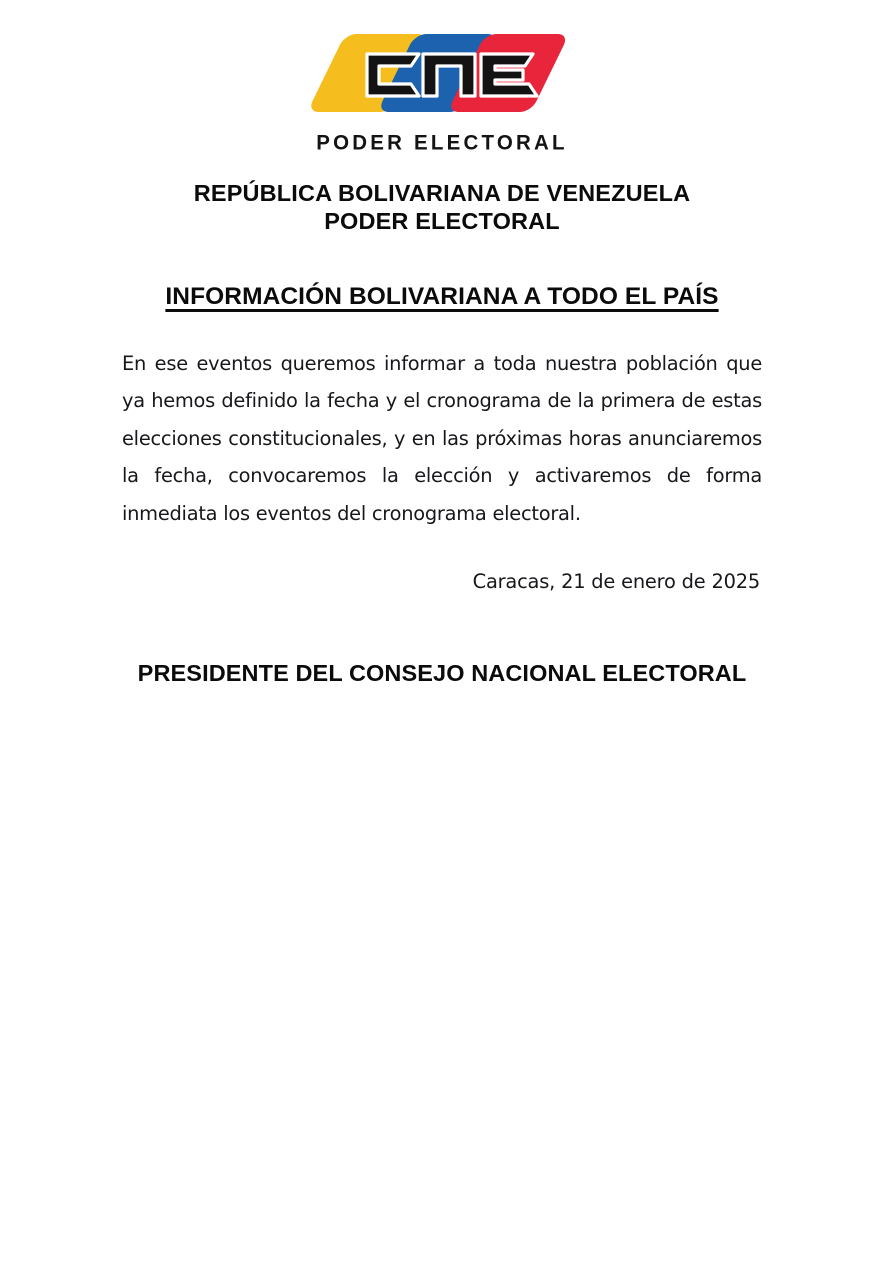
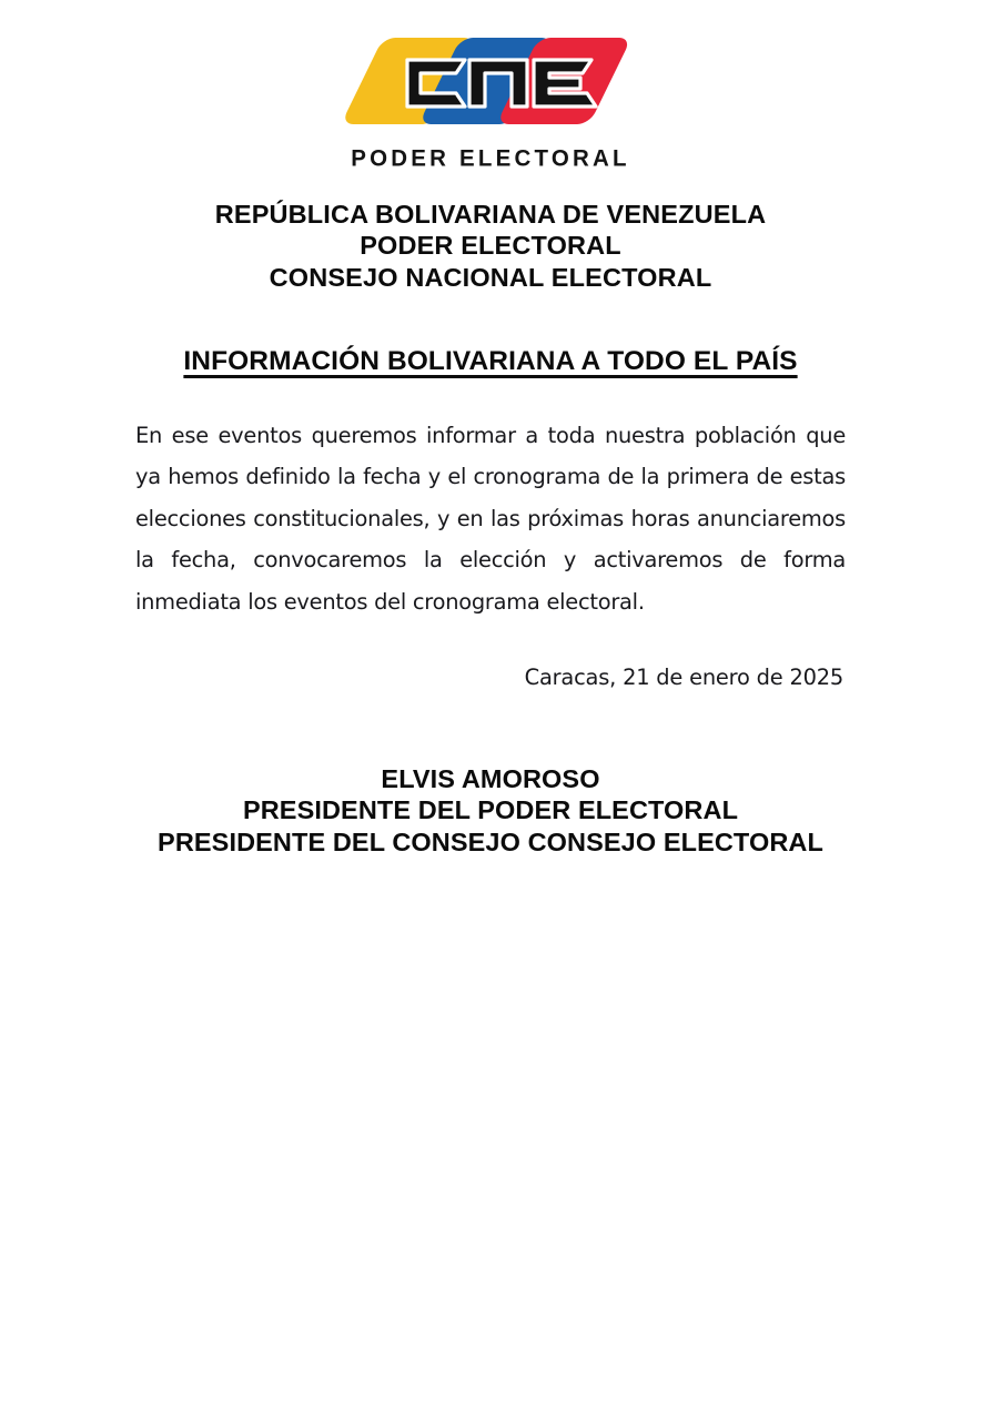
  PODER ELECTORAL
  REPÚBLICA BOLIVARIANA DE VENEZUELA
  PODER ELECTORAL
+ CONSEJO NACIONAL ELECTORAL
  INFORMACIÓN BOLIVARIANA A TODO EL PAÍS
  En ese eventos queremos informar a toda nuestra población que ya hemos definido la fecha y el cronograma de la primera de estas elecciones constitucionales, y en las próximas horas anunciaremos la fecha, convocaremos la elección y activaremos de forma inmediata los eventos del cronograma electoral.
  Caracas, 21 de enero de 2025
+ ELVIS AMOROSO
+ PRESIDENTE DEL PODER ELECTORAL
- PRESIDENTE DEL CONSEJO NACIONAL ELECTORAL
+ PRESIDENTE DEL CONSEJO CONSEJO ELECTORAL
